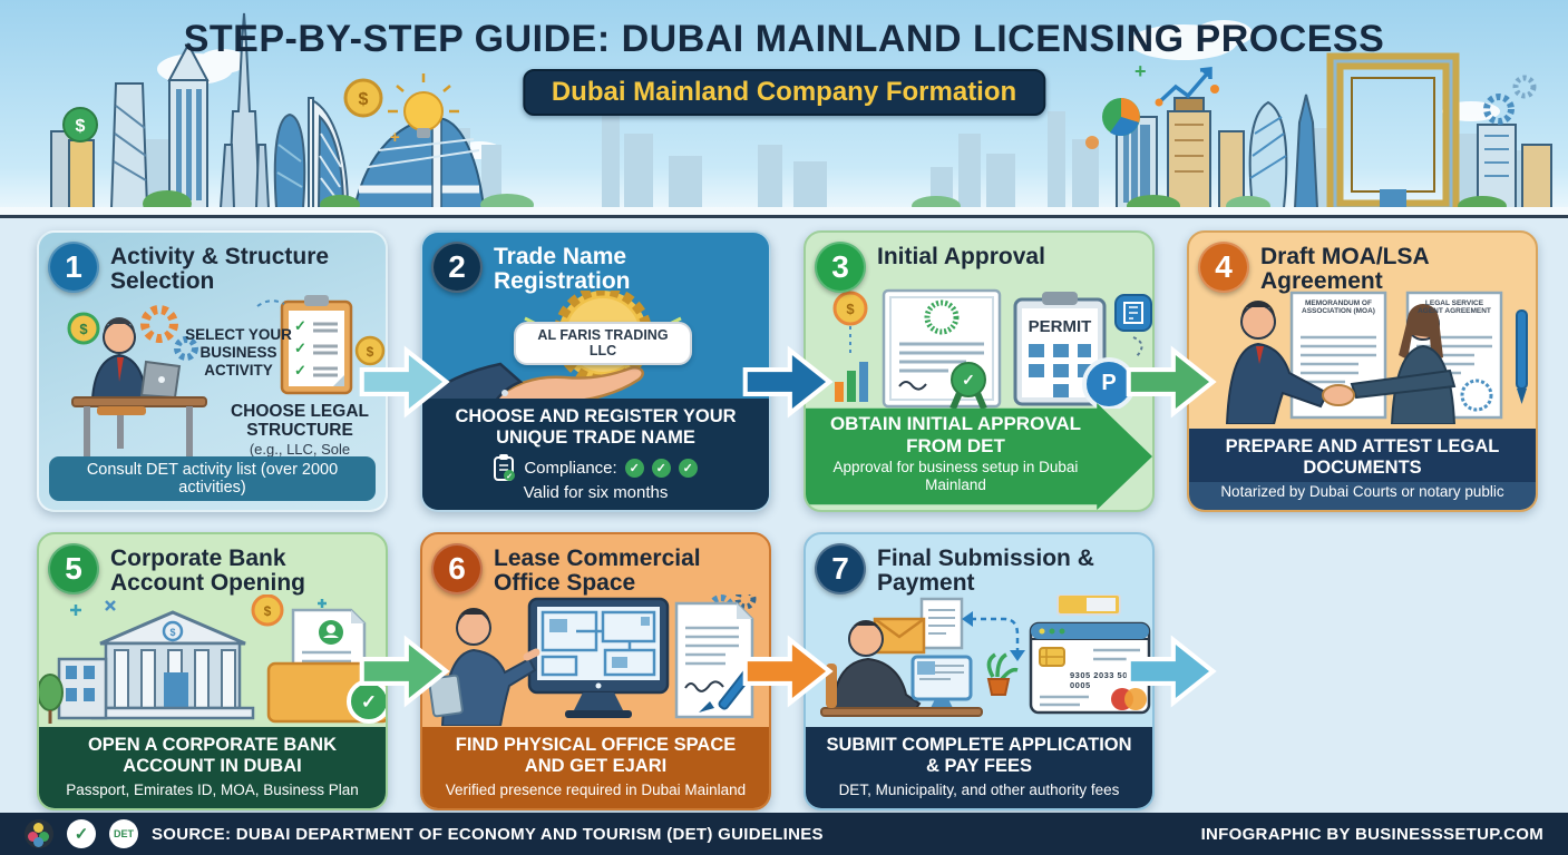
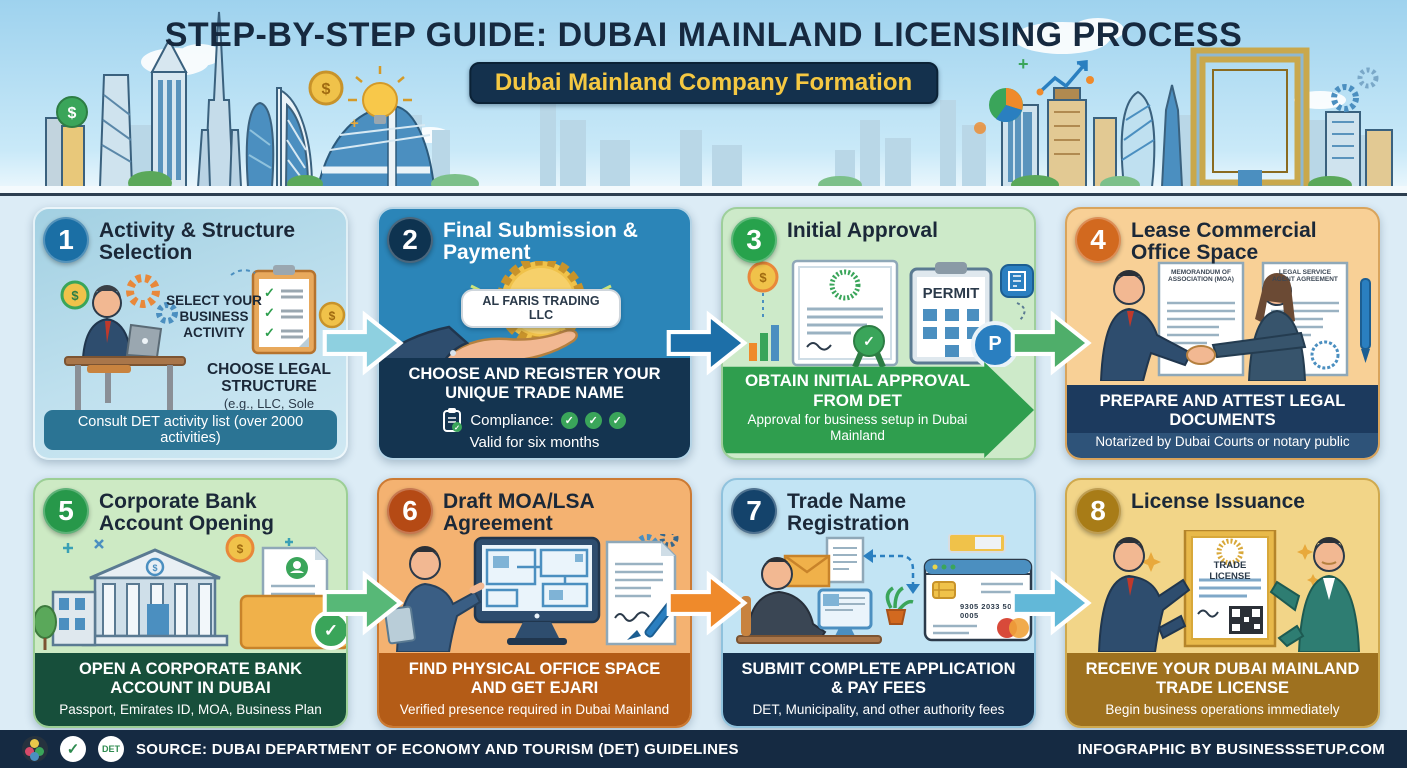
  $
  $
  +
  +
  STEP-BY-STEP GUIDE: DUBAI MAINLAND LICENSING PROCESS
  Dubai Mainland Company Formation
  1
  Activity & Structure Selection
  $
  ✓
  ✓
  ✓
  $
  SELECT YOUR BUSINESS ACTIVITY
  CHOOSE LEGAL STRUCTURE
  Consult DET activity list (over 2000 activities)
  2
- Trade Name Registration
+ Final Submission & Payment
  AL FARIS TRADING LLC
  CHOOSE AND REGISTER YOUR UNIQUE TRADE NAME
  Compliance:
  ✓
  ✓
  ✓
  Valid for six months
  3
  Initial Approval
  $
  ✓
  PERMIT
  P
  OBTAIN INITIAL APPROVAL FROM DET
  Approval for business setup in Dubai Mainland
  4
- Draft MOA/LSA Agreement
+ Lease Commercial Office Space
  PREPARE AND ATTEST LEGAL DOCUMENTS
  Notarized by Dubai Courts or notary public
  5
  Corporate Bank Account Opening
  $
  $
  ✓
  OPEN A CORPORATE BANK ACCOUNT IN DUBAI
  Passport, Emirates ID, MOA, Business Plan
  6
- Lease Commercial Office Space
+ Draft MOA/LSA Agreement
  FIND PHYSICAL OFFICE SPACE AND GET EJARI
  Verified presence required in Dubai Mainland
  7
- Final Submission & Payment
+ Trade Name Registration
  9305 2033 50 0005
  SUBMIT COMPLETE APPLICATION & PAY FEES
  DET, Municipality, and other authority fees
+ 8
+ License Issuance
+ TRADE LICENSE
+ RECEIVE YOUR DUBAI MAINLAND TRADE LICENSE
+ Begin business operations immediately
  ✓
  DET
  SOURCE: DUBAI DEPARTMENT OF ECONOMY AND TOURISM (DET) GUIDELINES
  INFOGRAPHIC BY BUSINESSSETUP.COM
